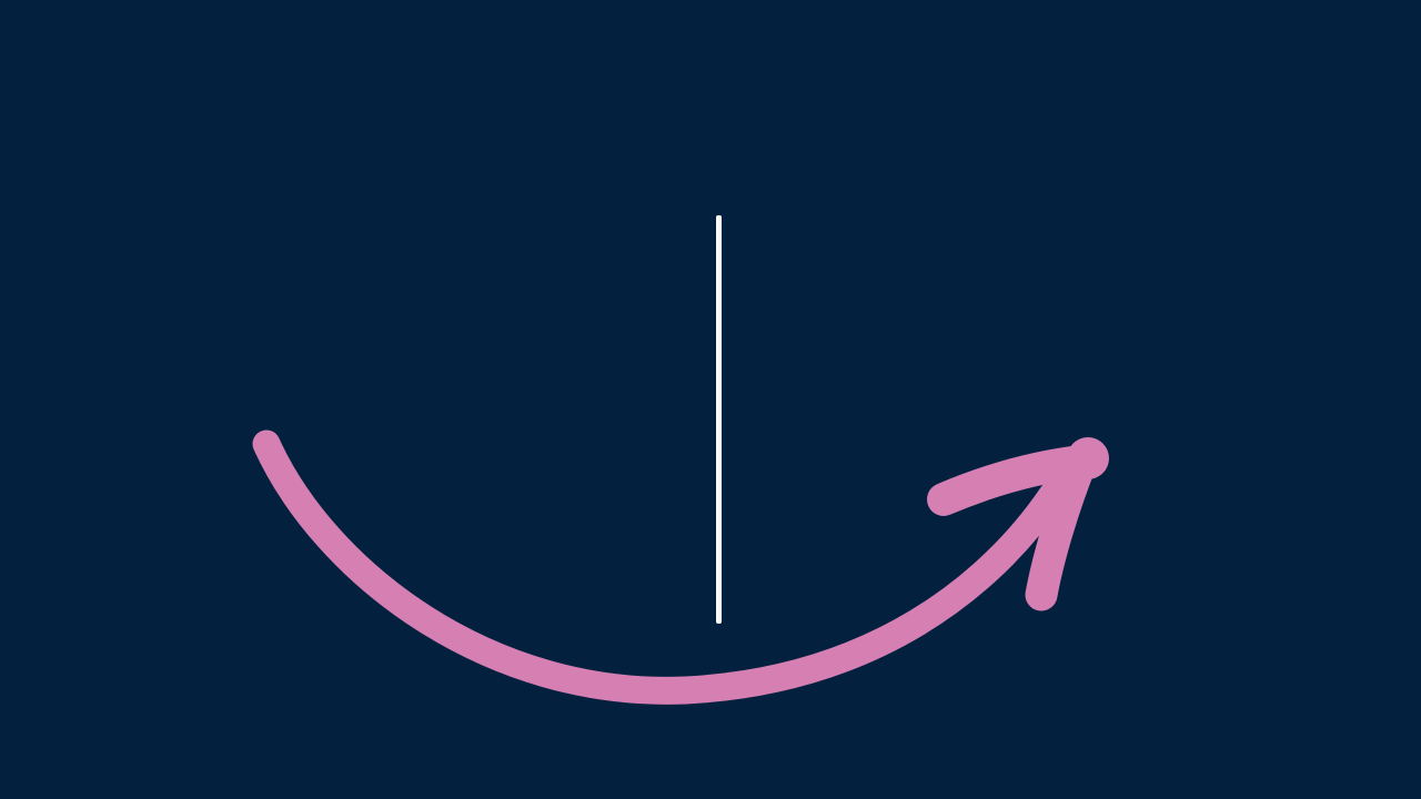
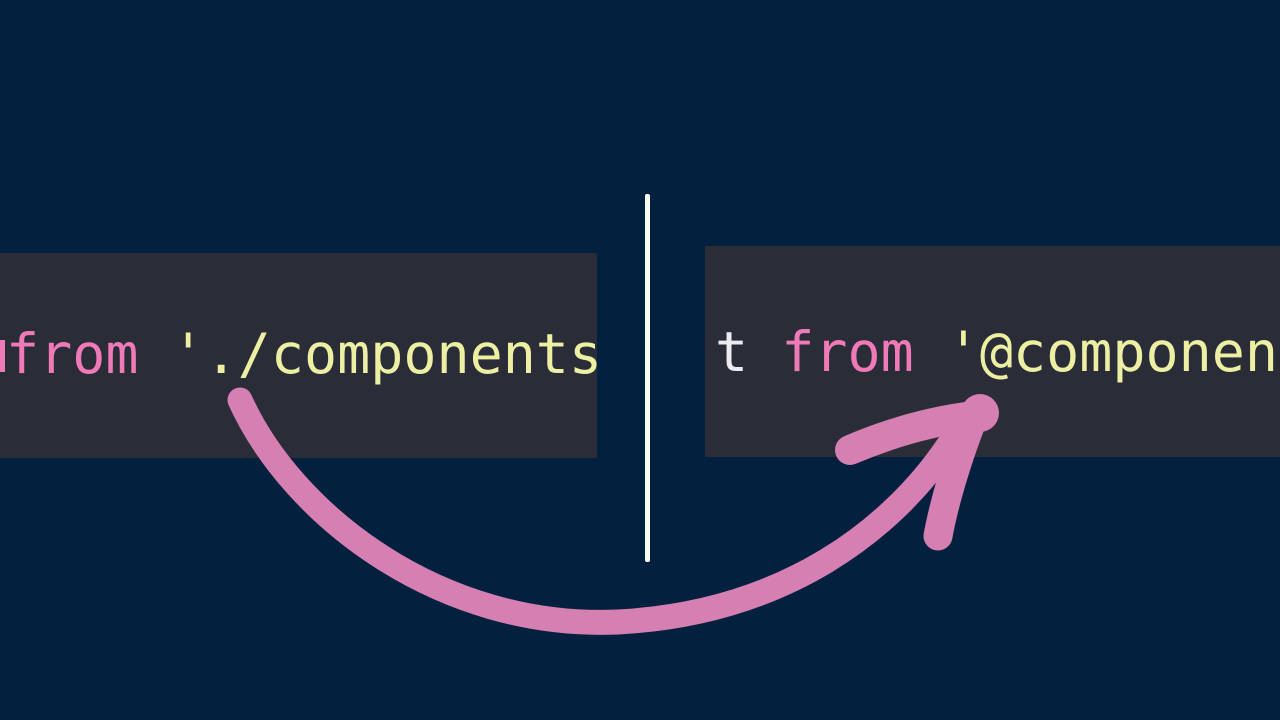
+ from './components
+ t from '@componen
